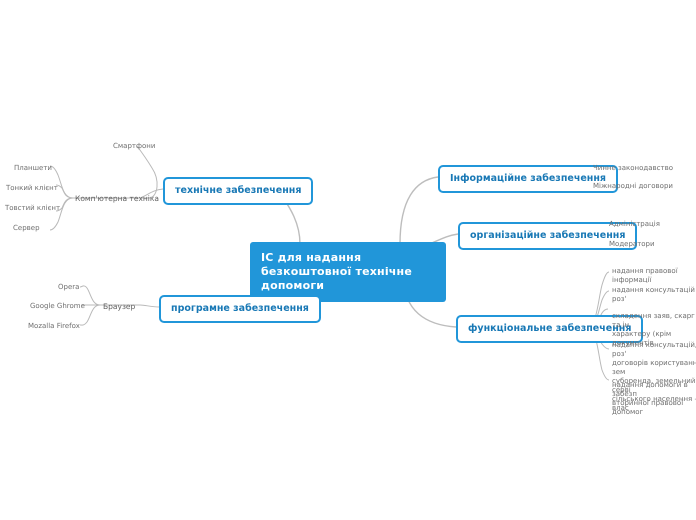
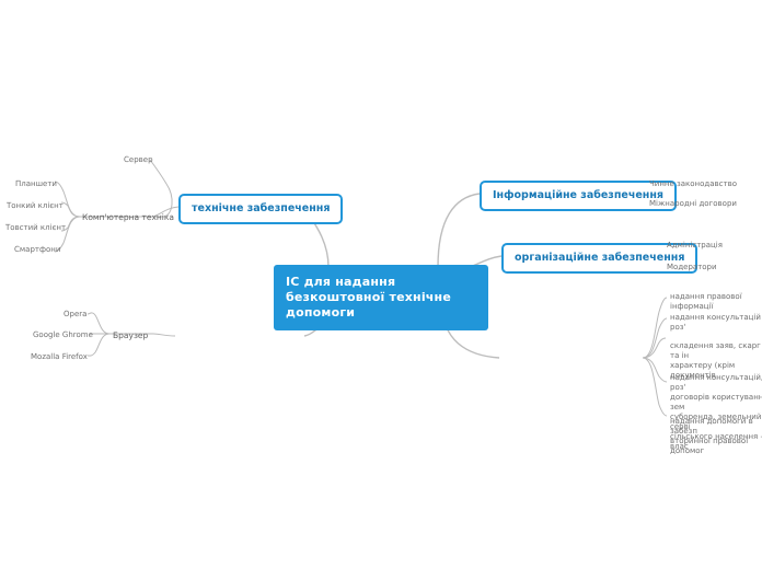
  ІС для надання безкоштовної технічне допомоги
  технічне забезпечення
- програмне забезпечення
  Інформаційне забезпечення
  організаційне забезпечення
- функціональне забезпечення
  Комп'ютерна техніка
- Смартфони
+ Сервер
  Планшети
  Тонкий клієнт
  Товстий клієнт
- Сервер
+ Смартфони
  Браузер
  Opera
  Google Ghrome
  Mozalla Firefox
  Чинне законодавство
  Міжнародні договори
  Адміністрація
  Модератори
  надання правової інформації
  надання консультацій роз'
  складення заяв, скарг та ін
  характеру (крім документів
  надання консультацій роз'
  договорів користуванн зем
  суборенда, земельний серві
  сільського населення влас
  надання допомоги в забезп
  вторинної правової допомог
